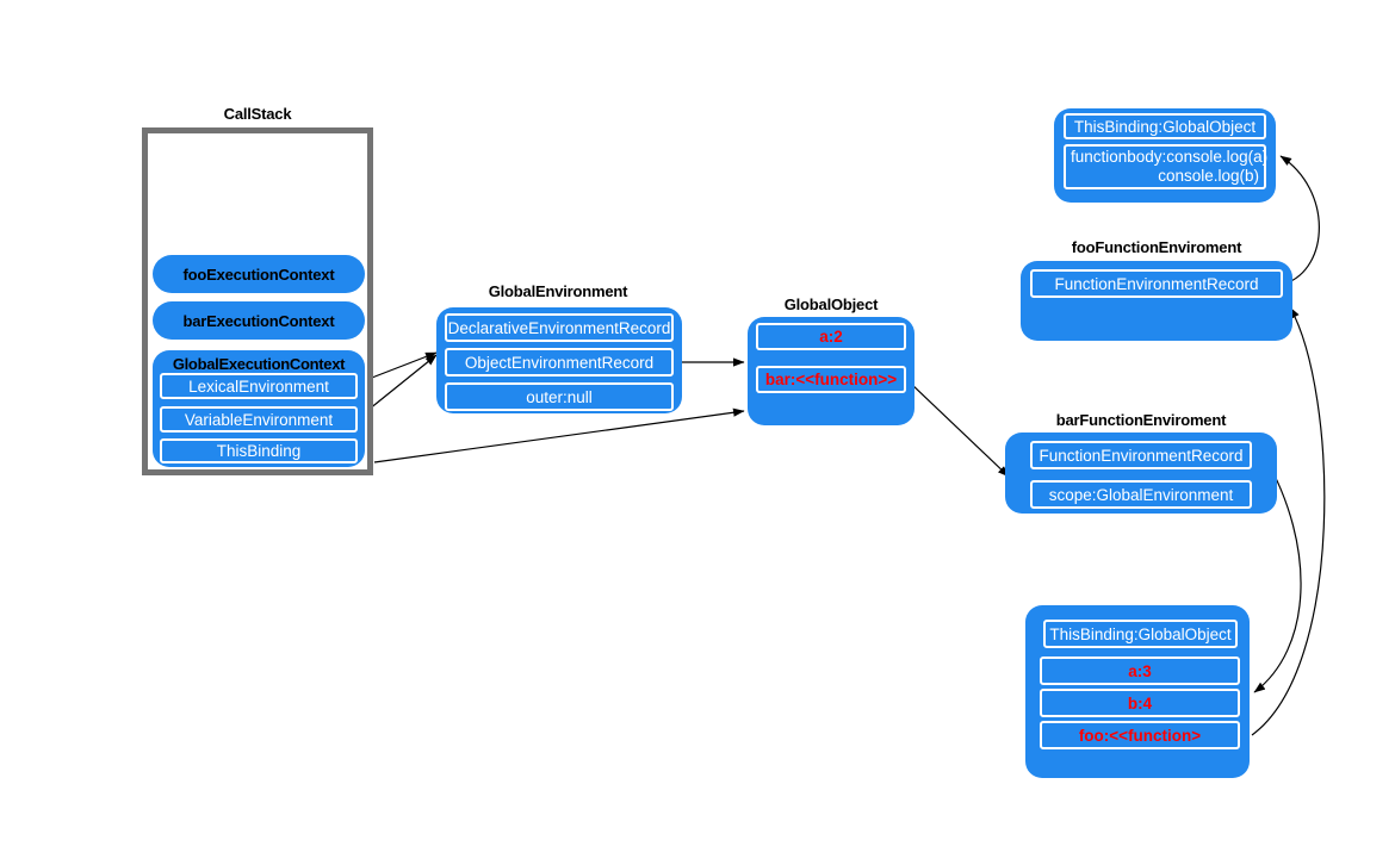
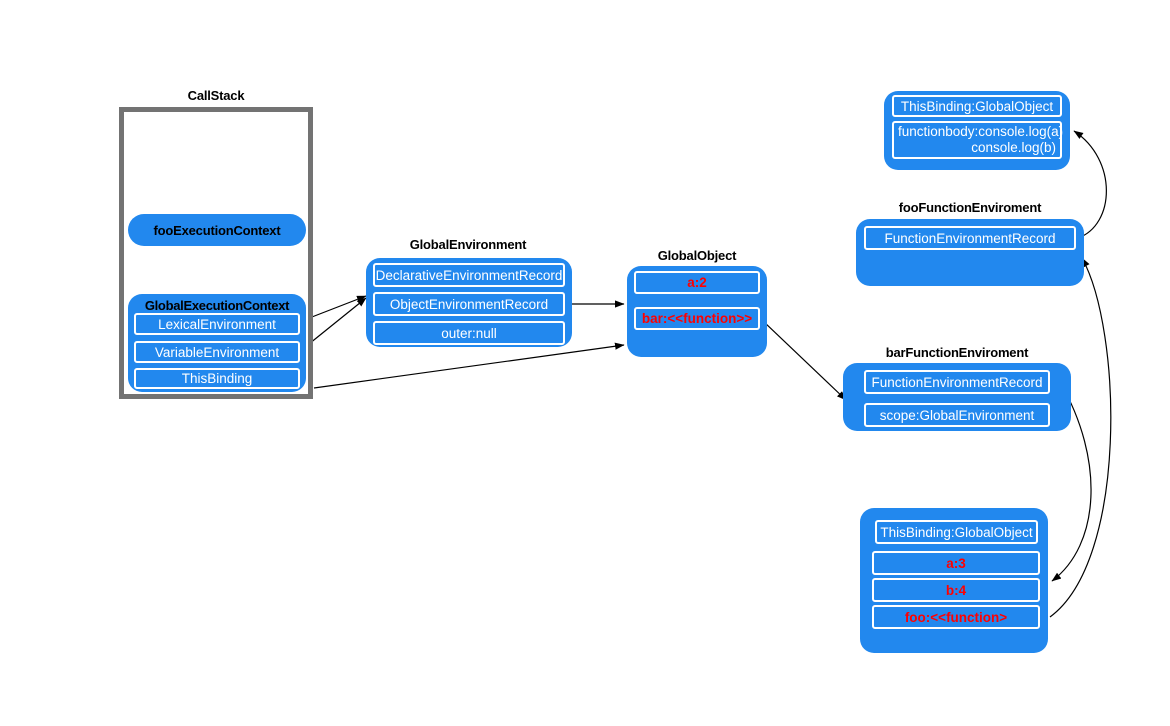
  CallStack
  fooExecutionContext
- barExecutionContext
  GlobalExecutionContext
  LexicalEnvironment
  VariableEnvironment
  ThisBinding
  GlobalEnvironment
  DeclarativeEnvironmentRecord
  ObjectEnvironmentRecord
  outer:null
  GlobalObject
  a:2
  bar:<<function>>
  ThisBinding:GlobalObject
  functionbody:console.log(a)
  console.log(b)
  fooFunctionEnviroment
  FunctionEnvironmentRecord
  barFunctionEnviroment
  FunctionEnvironmentRecord
  scope:GlobalEnvironment
  ThisBinding:GlobalObject
  a:3
  b:4
  foo:<<function>
